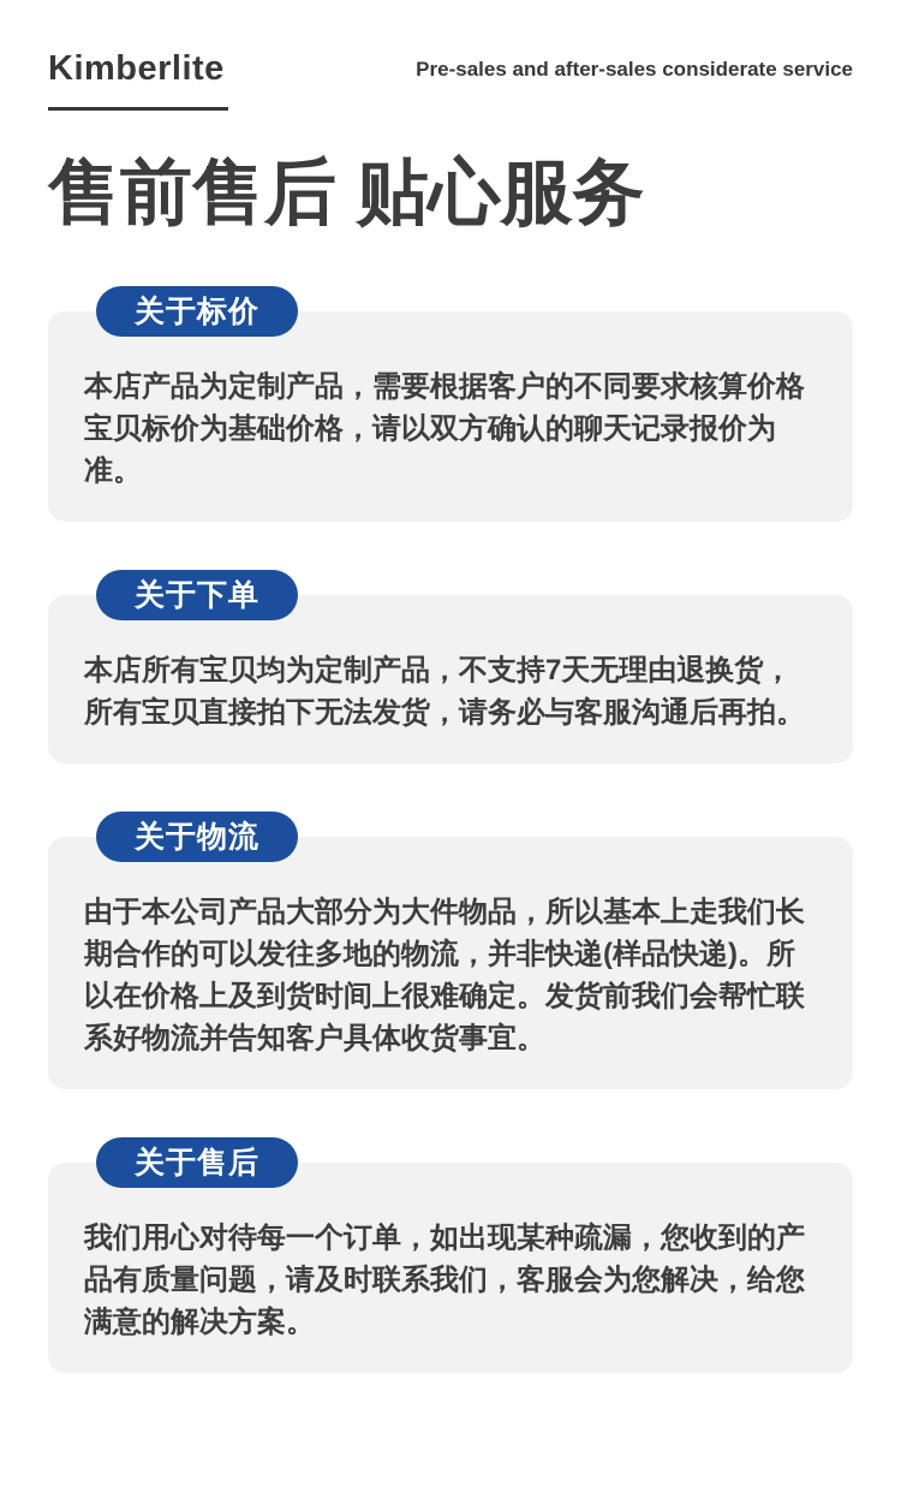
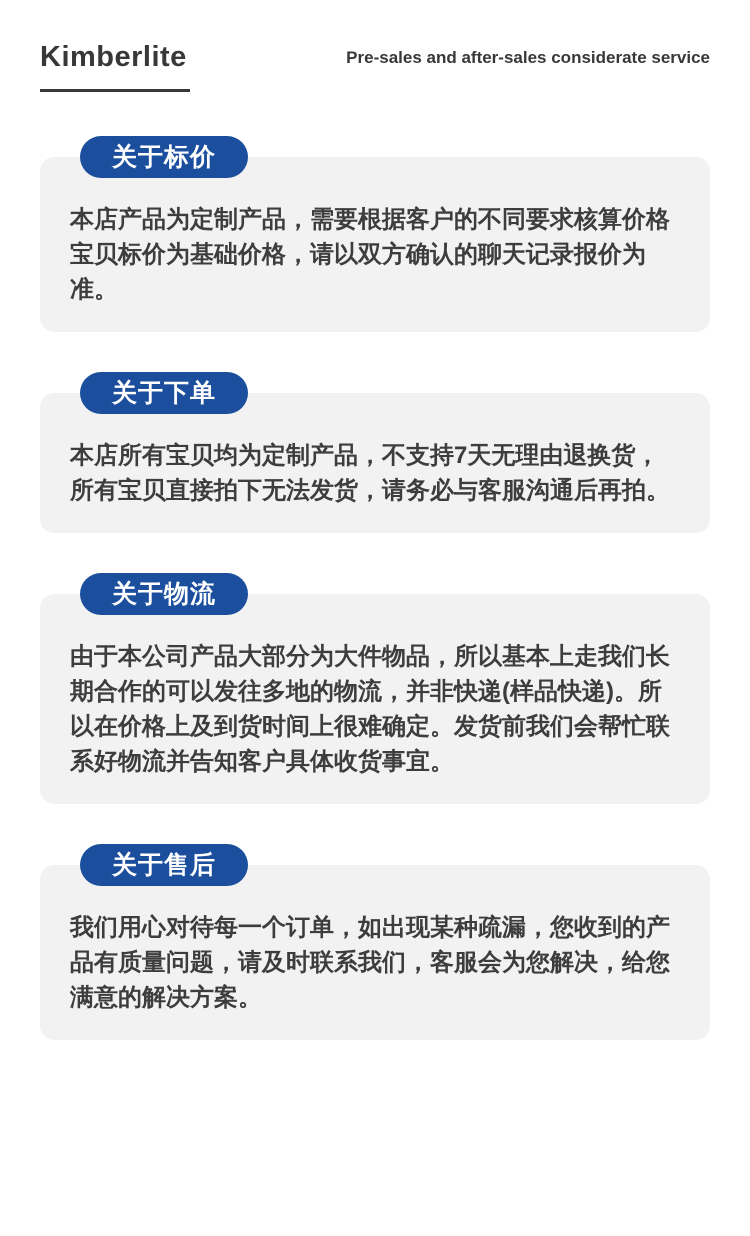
  Kimberlite
  Pre-sales and after-sales considerate service
- 售前售后 贴心服务
  关于标价
  本店产品为定制产品，需要根据客户的不同要求核算价格宝贝标价为基础价格，请以双方确认的聊天记录报价为准。
  关于下单
  本店所有宝贝均为定制产品，不支持7天无理由退换货，所有宝贝直接拍下无法发货，请务必与客服沟通后再拍。
  关于物流
  由于本公司产品大部分为大件物品，所以基本上走我们长期合作的可以发往多地的物流，并非快递(样品快递)。所以在价格上及到货时间上很难确定。发货前我们会帮忙联系好物流并告知客户具体收货事宜。
  关于售后
  我们用心对待每一个订单，如出现某种疏漏，您收到的产品有质量问题，请及时联系我们，客服会为您解决，给您满意的解决方案。
